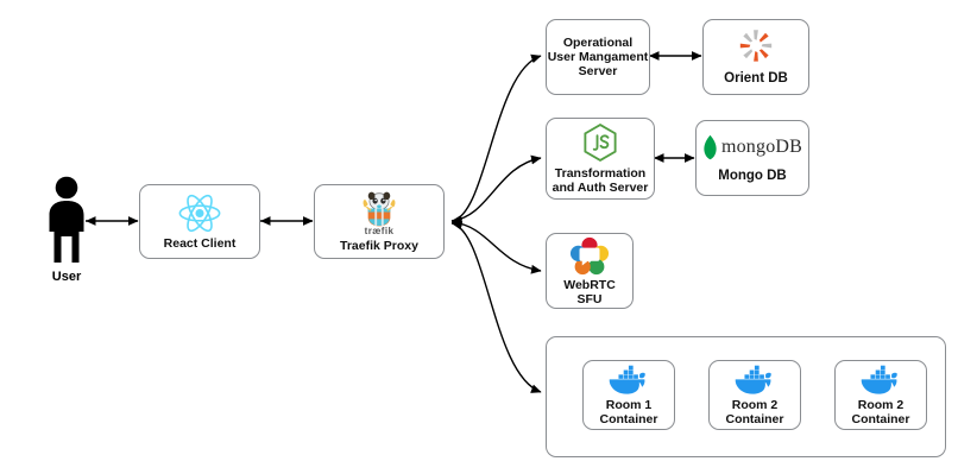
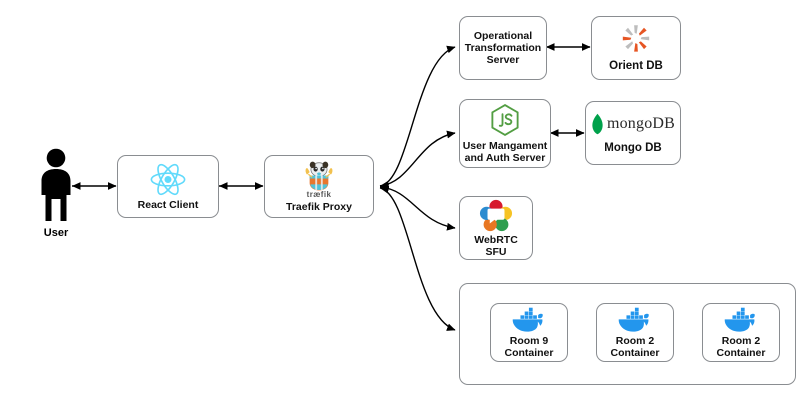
  User
  React Client
  træfik
  Traefik Proxy
  Operational
- User Mangament
+ Transformation
  Server
  Orient DB
- Transformation
+ User Mangament
  and Auth Server
  mongoDB
  Mongo DB
  WebRTC
  SFU
- Room 1
+ Room 9
  Container
  Room 2
  Container
  Room 2
  Container
